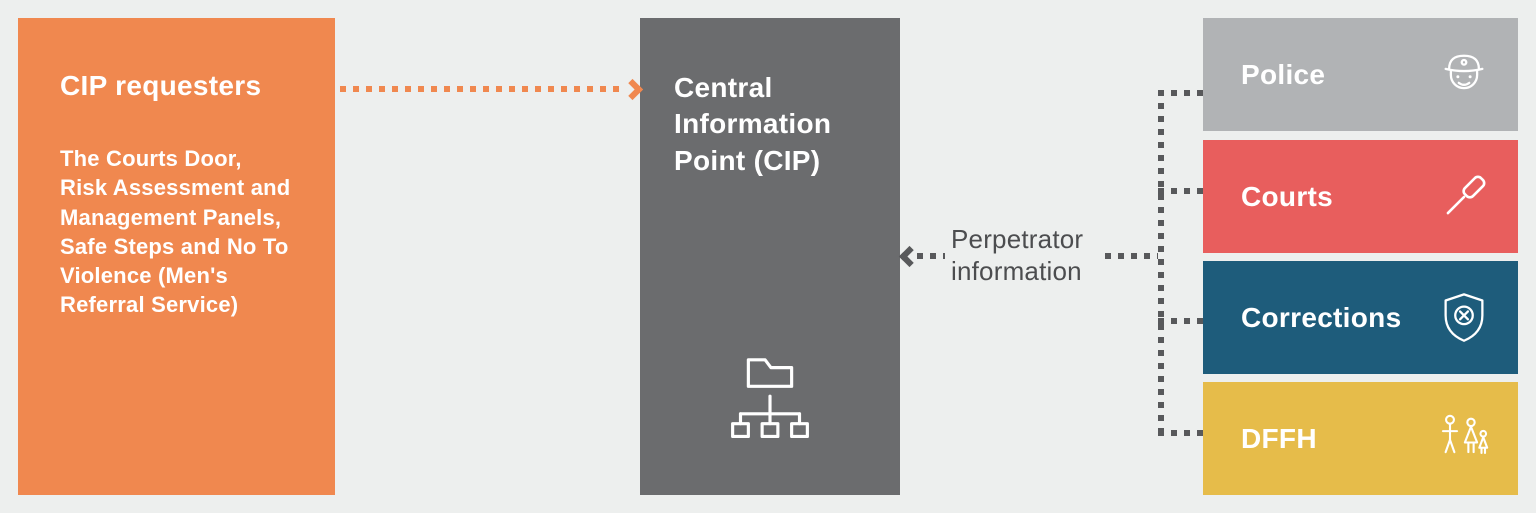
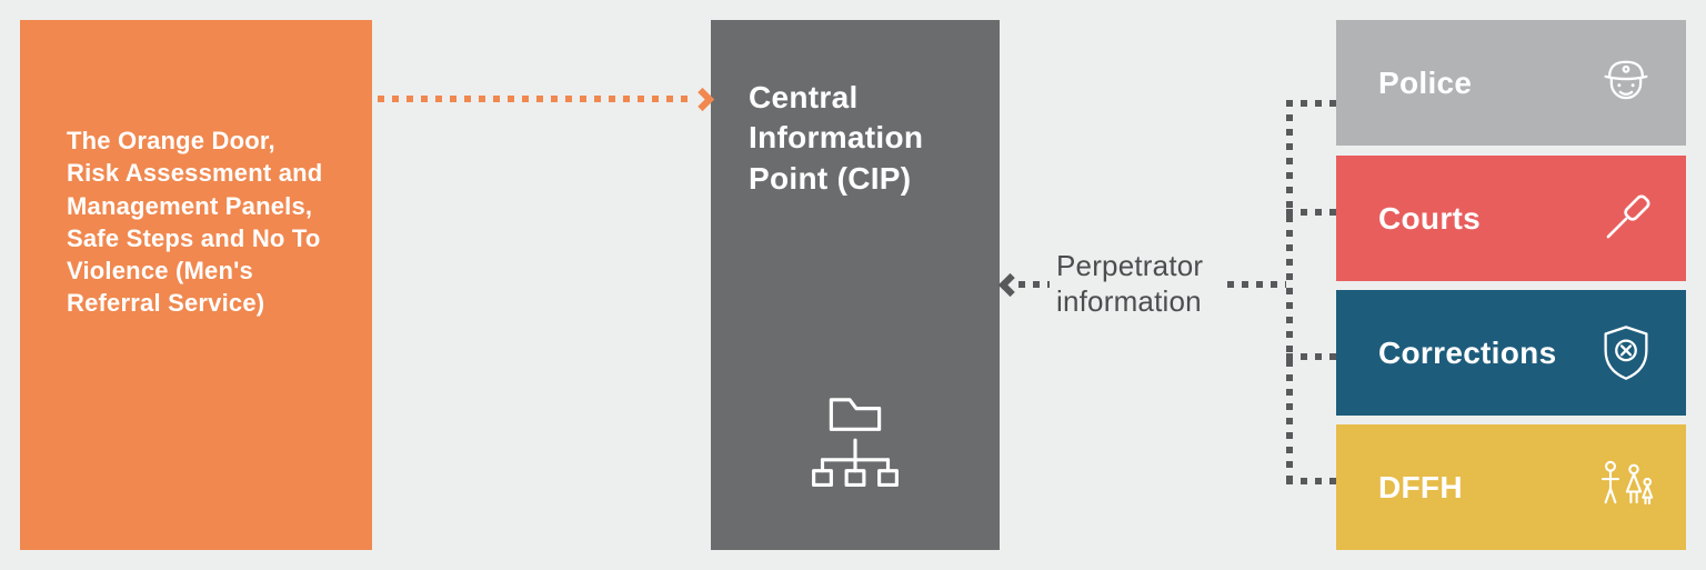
- CIP requesters
- The Courts Door, Risk Assessment and Management Panels, Safe Steps and No To Violence (Men's Referral Service)
+ The Orange Door, Risk Assessment and Management Panels, Safe Steps and No To Violence (Men's Referral Service)
  Central Information Point (CIP)
  Police
  Courts
  Corrections
  DFFH
  Perpetrator information
